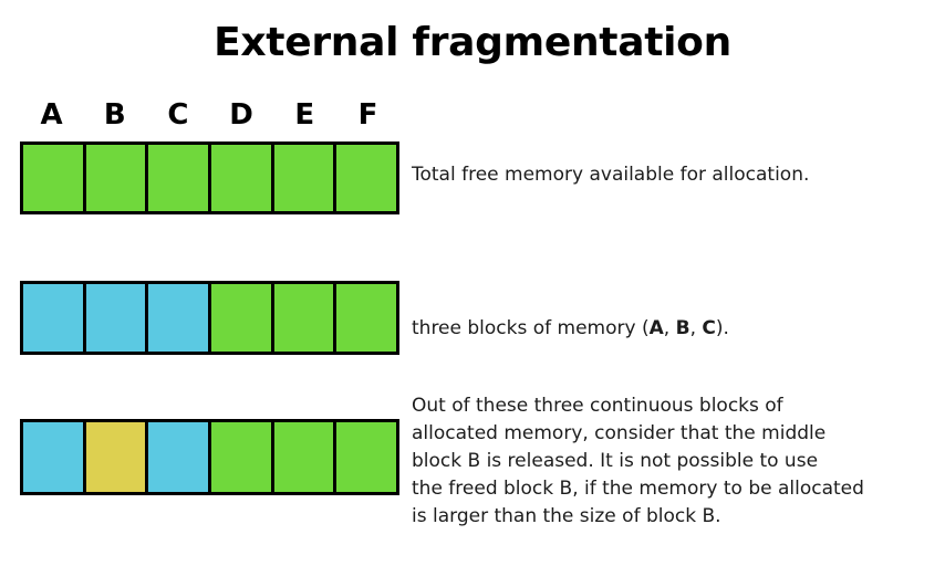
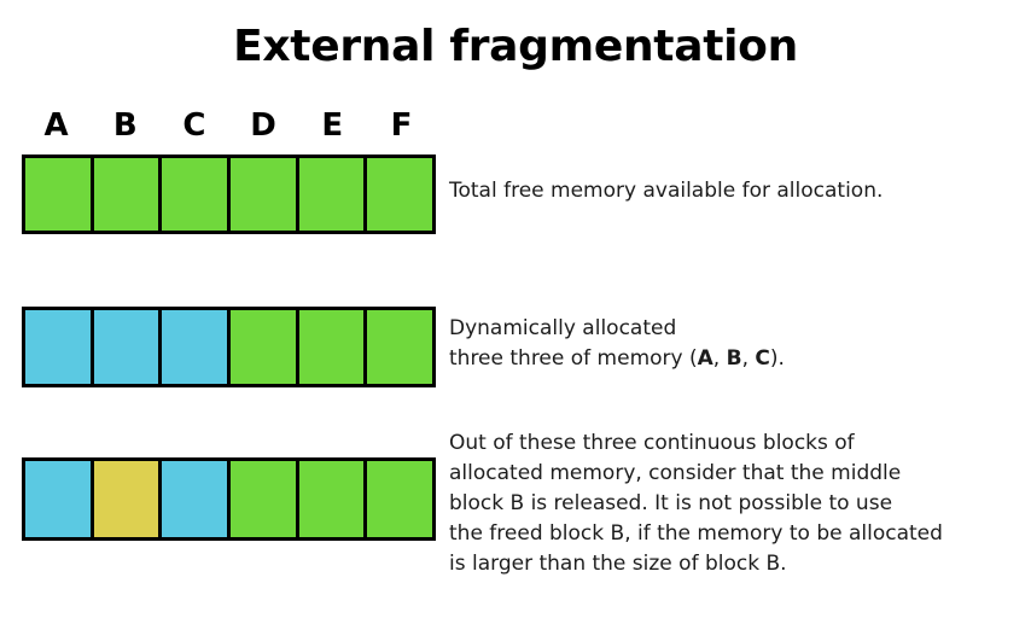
  External fragmentation
  A
  B
  C
  D
  E
  F
  Total free memory available for allocation.
+ Dynamically allocated
- three blocks of memory (A, B, C).
+ three three of memory (A, B, C).
  Out of these three continuous blocks of
  allocated memory, consider that the middle
  block B is released. It is not possible to use
  the freed block B, if the memory to be allocated
  is larger than the size of block B.
